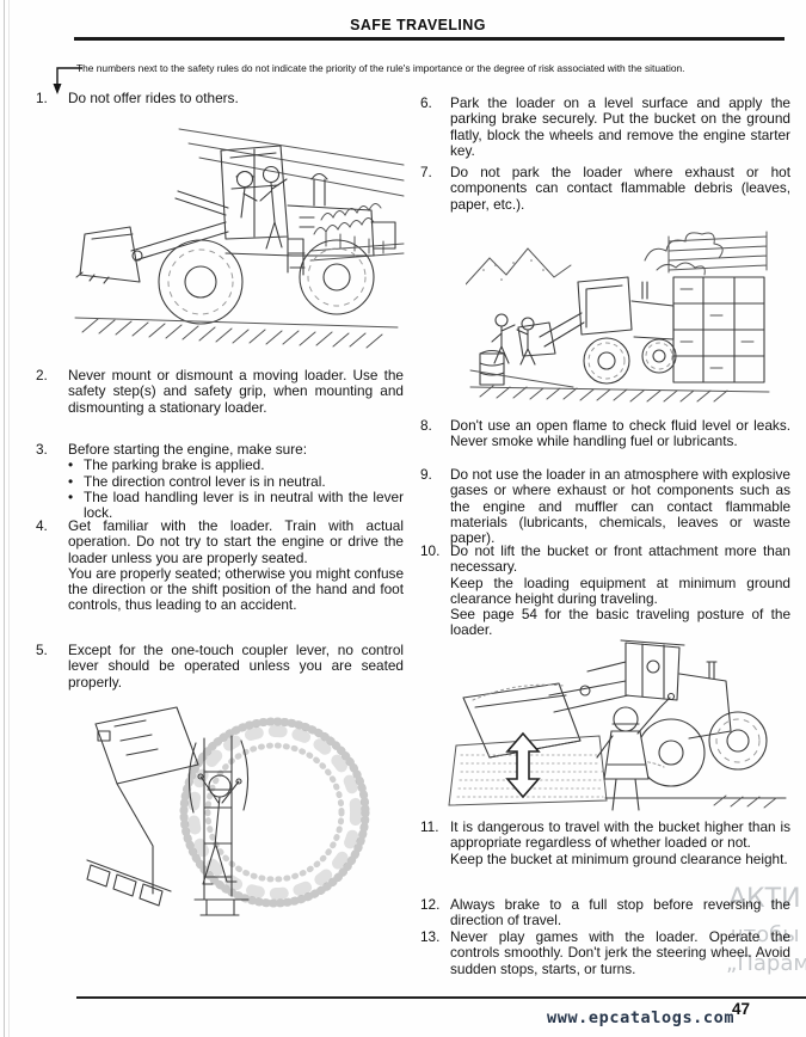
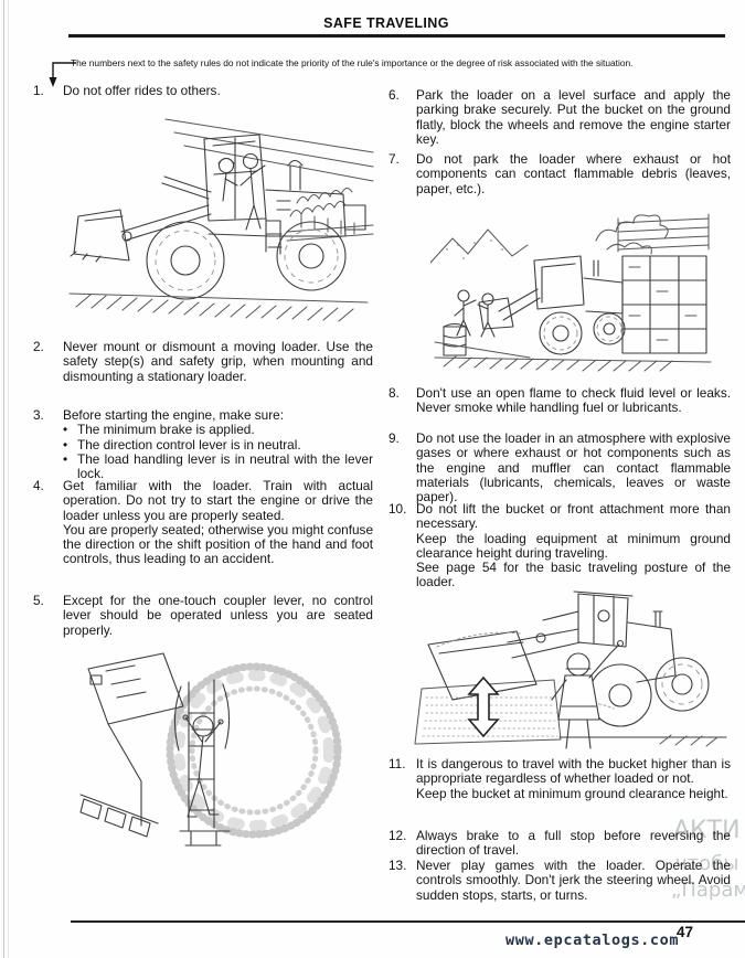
  АКТИ
  чтобы
  „Парам
  SAFE TRAVELING
  The numbers next to the safety rules do not indicate the priority of the rule's importance or the degree of risk associated with the situation.
  1.
  Do not offer rides to others.
  2.
  Never mount or dismount a moving loader. Use the safety step(s) and safety grip, when mounting and dismounting a stationary loader.
  3.
  Before starting the engine, make sure:
  •
- The parking brake is applied.
+ The minimum brake is applied.
  •
  The direction control lever is in neutral.
  •
  The load handling lever is in neutral with the lever lock.
  4.
  Get familiar with the loader. Train with actual operation. Do not try to start the engine or drive the loader unless you are properly seated.
  You are properly seated; otherwise you might confuse the direction or the shift position of the hand and foot controls, thus leading to an accident.
  5.
  Except for the one-touch coupler lever, no control lever should be operated unless you are seated properly.
  6.
  Park the loader on a level surface and apply the parking brake securely. Put the bucket on the ground flatly, block the wheels and remove the engine starter key.
  7.
  Do not park the loader where exhaust or hot components can contact flammable debris (leaves, paper, etc.).
  8.
  Don't use an open flame to check fluid level or leaks. Never smoke while handling fuel or lubricants.
  9.
  Do not use the loader in an atmosphere with explosive gases or where exhaust or hot components such as the engine and muffler can contact flammable materials (lubricants, chemicals, leaves or waste paper).
  10.
  Do not lift the bucket or front attachment more than necessary.
  Keep the loading equipment at minimum ground clearance height during traveling.
  See page 54 for the basic traveling posture of the loader.
  11.
  It is dangerous to travel with the bucket higher than is appropriate regardless of whether loaded or not.
  Keep the bucket at minimum ground clearance height.
  12.
  Always brake to a full stop before reversing the direction of travel.
  13.
  Never play games with the loader. Operate the controls smoothly. Don't jerk the steering wheel. Avoid sudden stops, starts, or turns.
  47
  www.epcatalogs.com
